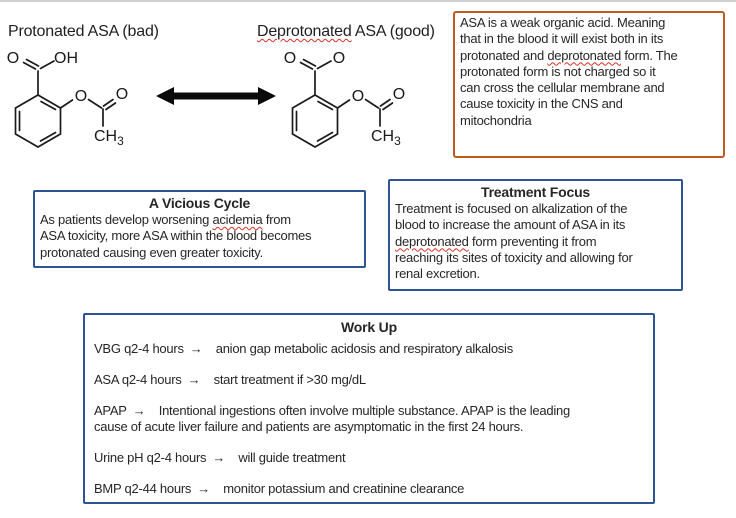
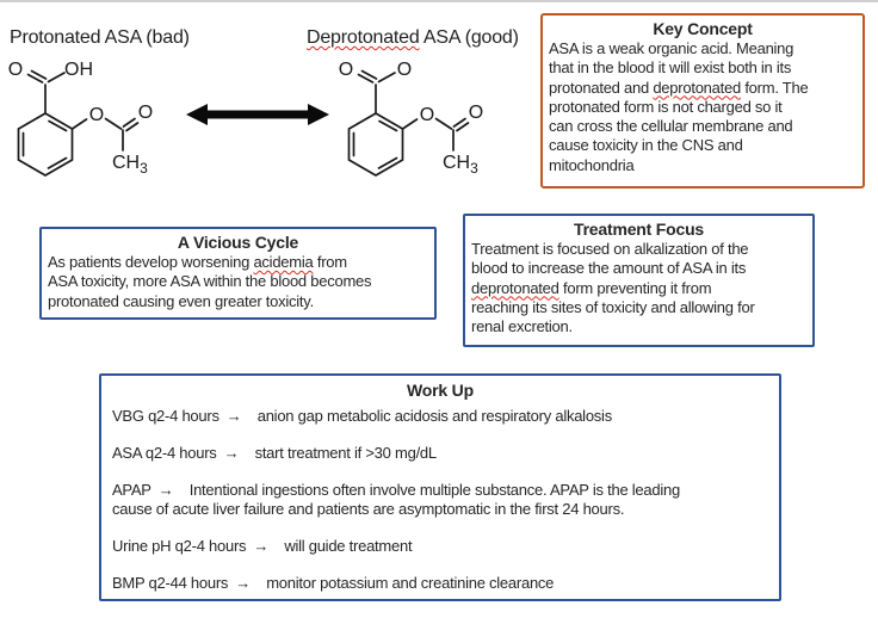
  Protonated ASA (bad)
  Deprotonated ASA (good)
  O
  OH
  O
  O
  CH3
  O
  O
  O
  O
  CH3
+ Key Concept
  ASA is a weak organic acid. Meaning
  that in the blood it will exist both in its
  protonated and deprotonated form. The
  protonated form is not charged so it
  can cross the cellular membrane and
  cause toxicity in the CNS and
  mitochondria
  A Vicious Cycle
  As patients develop worsening acidemia from
  ASA toxicity, more ASA within the blood becomes
  protonated causing even greater toxicity.
  Treatment Focus
  Treatment is focused on alkalization of the
  blood to increase the amount of ASA in its
  deprotonated form preventing it from
  reaching its sites of toxicity and allowing for
  renal excretion.
  Work Up
  VBG q2-4 hours → anion gap metabolic acidosis and respiratory alkalosis
  ASA q2-4 hours → start treatment if >30 mg/dL
  APAP → Intentional ingestions often involve multiple substance. APAP is the leading
  cause of acute liver failure and patients are asymptomatic in the first 24 hours.
  Urine pH q2-4 hours → will guide treatment
  BMP q2-44 hours → monitor potassium and creatinine clearance
